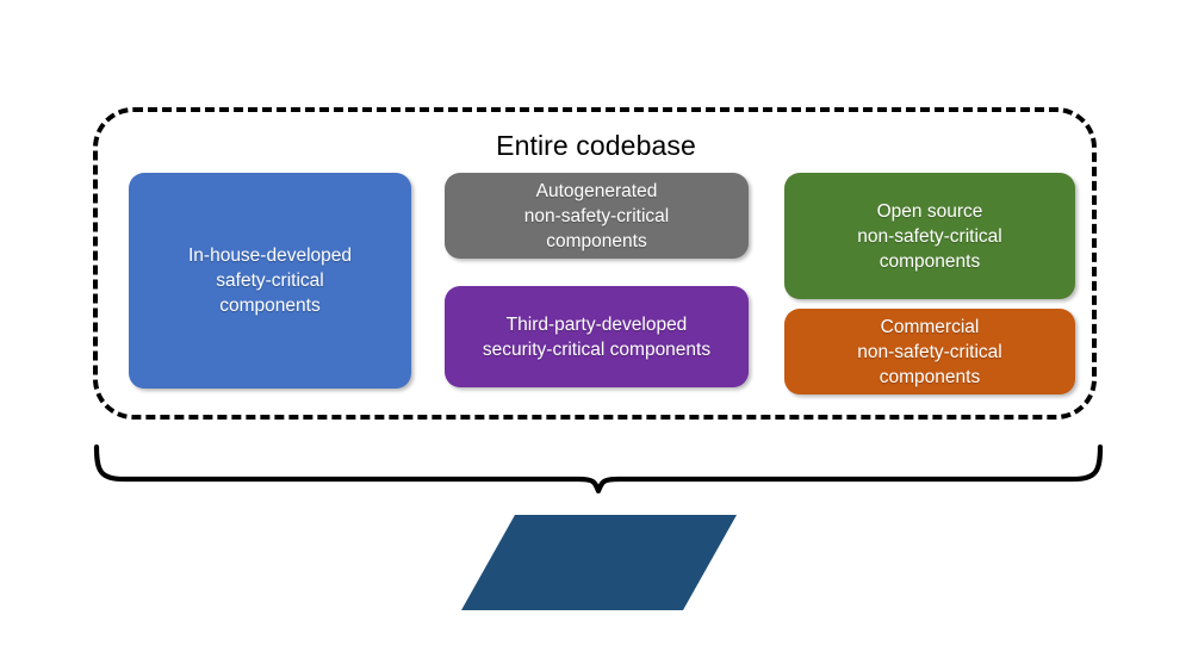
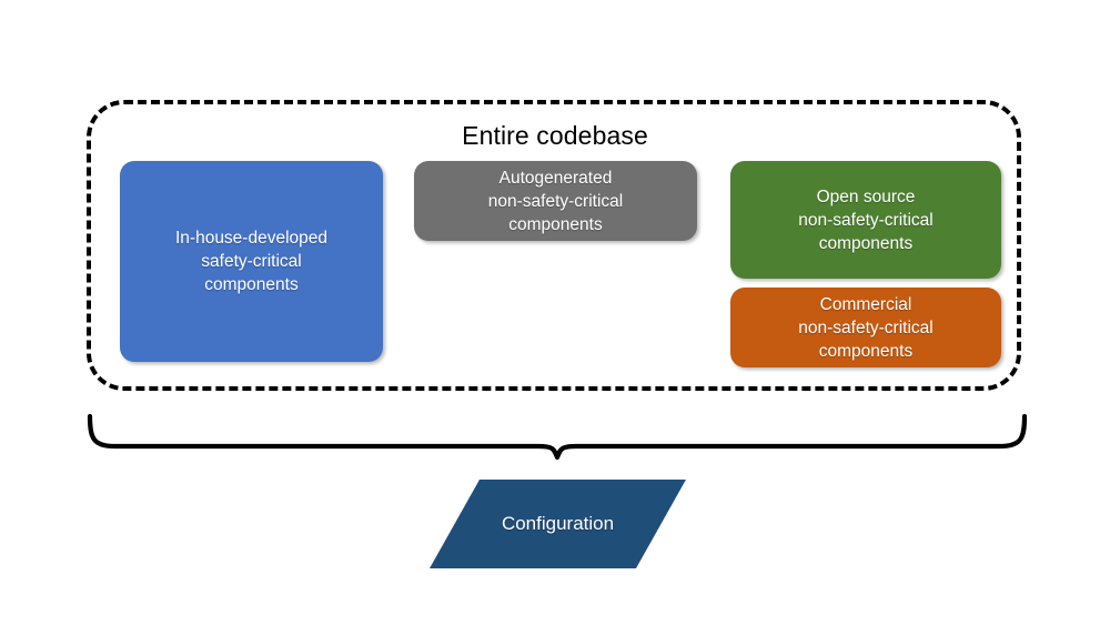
  Entire codebase
  In-house-developed
  safety-critical
  components
  Autogenerated
  non-safety-critical
  components
- Third-party-developed
- security-critical components
  Open source
  non-safety-critical
  components
  Commercial
  non-safety-critical
  components
+ Configuration
